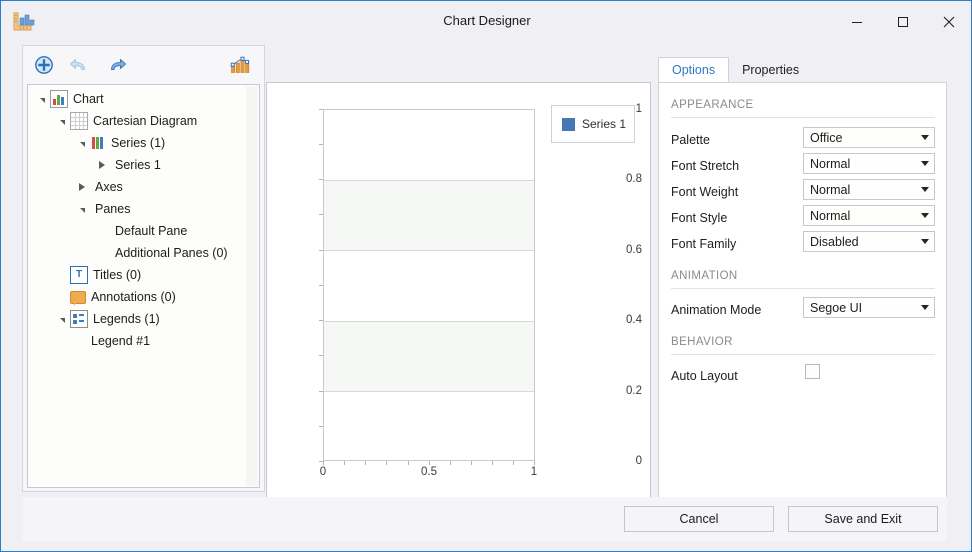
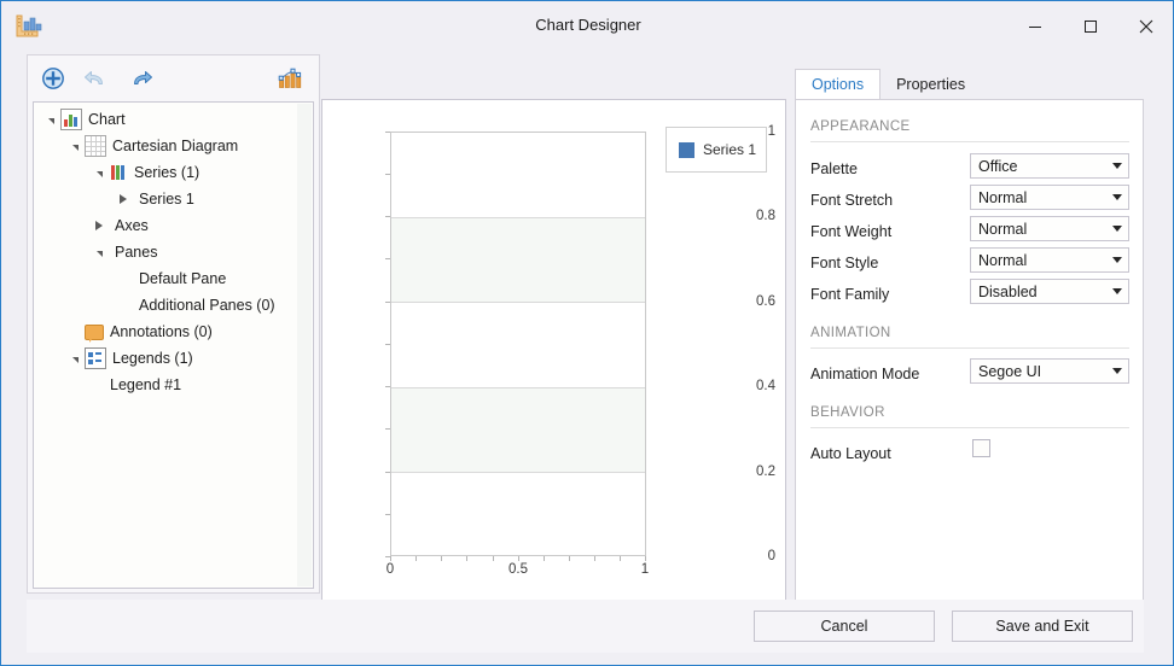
  Chart Designer
  Chart
  Cartesian Diagram
  Series (1)
  Series 1
  Axes
  Panes
  Default Pane
  Additional Panes (0)
- T
- Titles (0)
  Annotations (0)
  Legends (1)
  Legend #1
  1
  0.8
  0.6
  0.4
  0.2
  0
  0
  0.5
  1
  Series 1
  Options
  Properties
  APPEARANCE
  Palette
  Office
  Font Stretch
  Normal
  Font Weight
  Normal
  Font Style
  Normal
  Font Family
  Disabled
  ANIMATION
  Animation Mode
  Segoe UI
  BEHAVIOR
  Auto Layout
  Cancel
  Save and Exit
